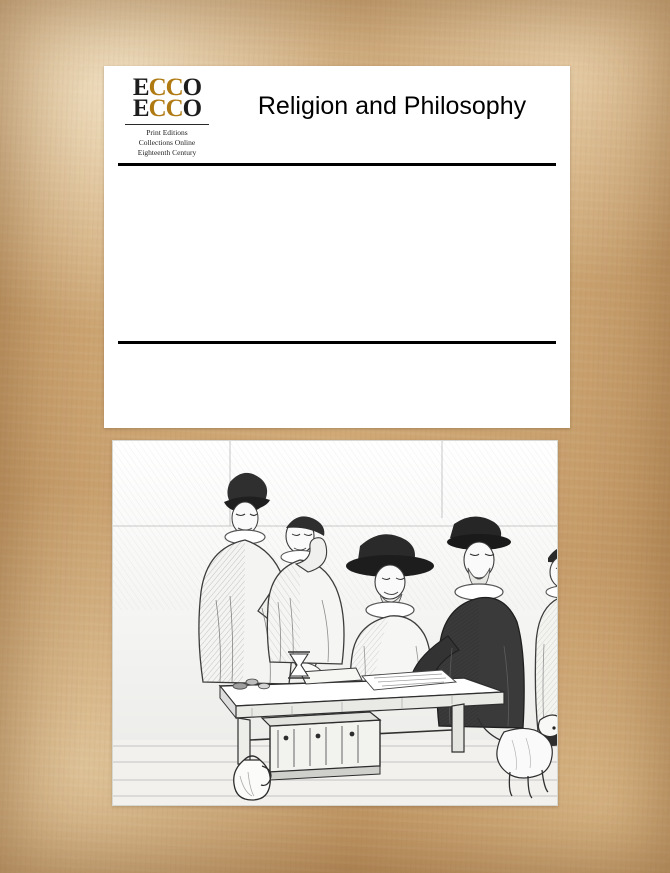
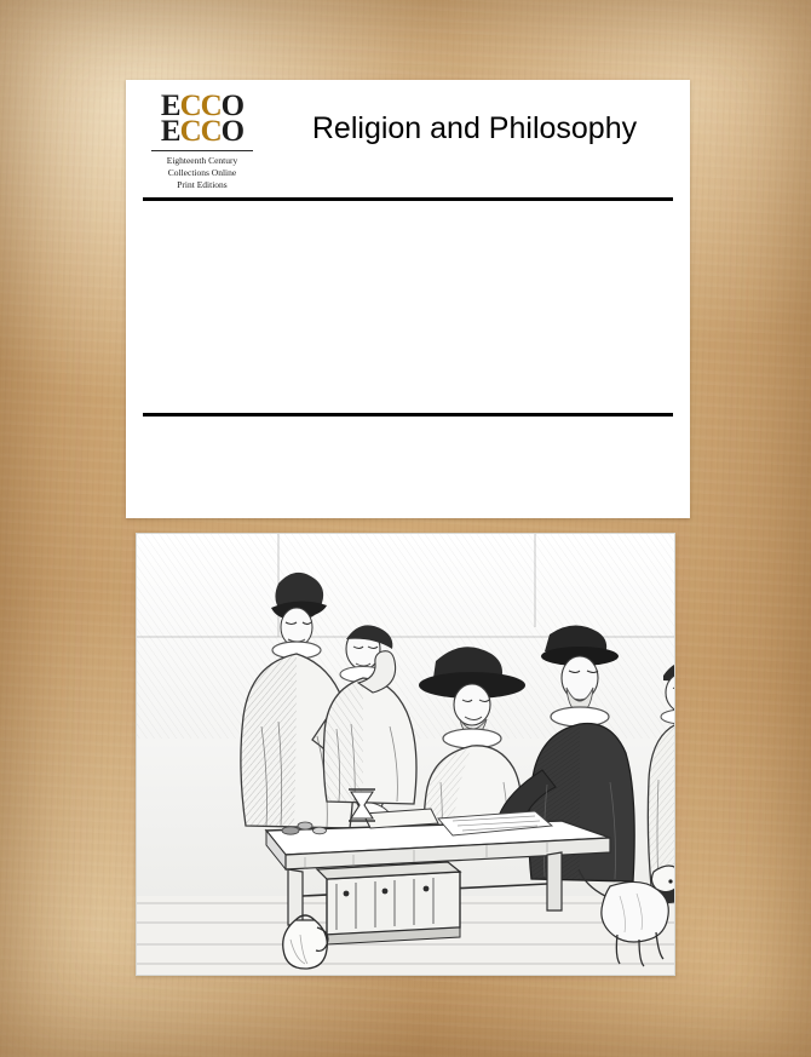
  ECCO
  ECCO
- Print Editions
+ Eighteenth Century
  Collections Online
- Eighteenth Century
+ Print Editions
  Religion and Philosophy
